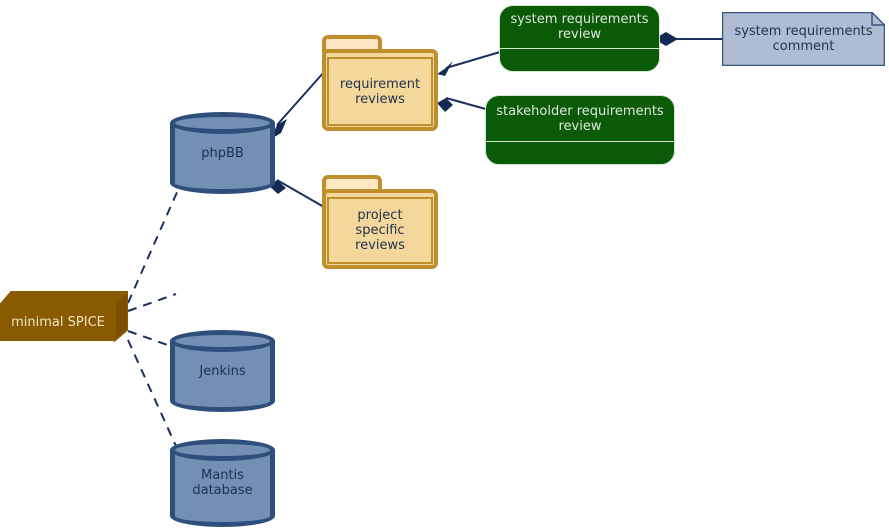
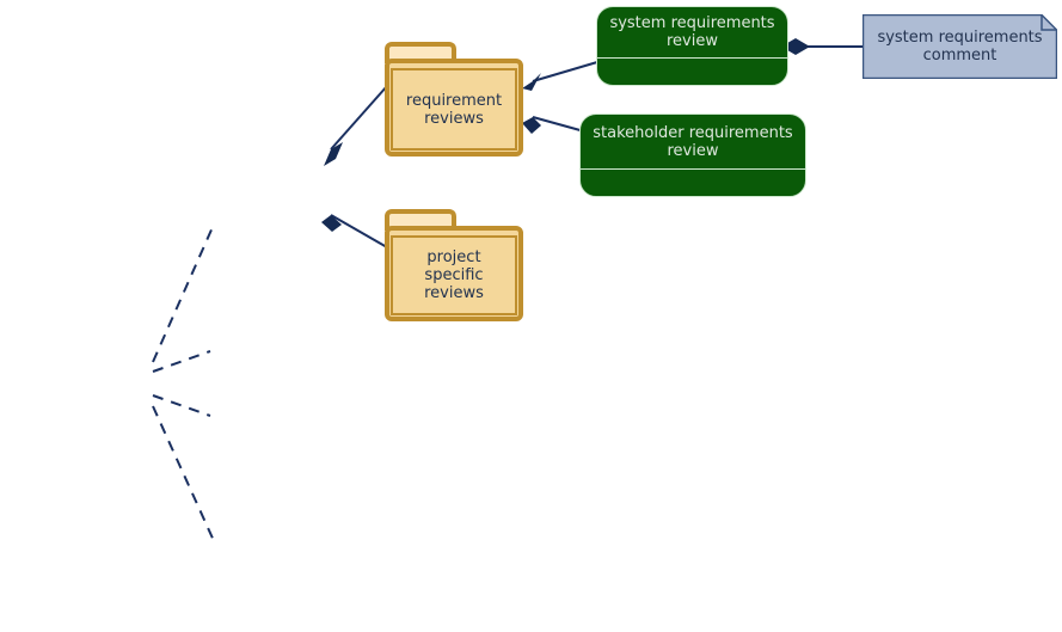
- minimal SPICE
- phpBB
- Jenkins
- Mantis
- database
  requirement
  reviews
  project
  specific
  reviews
  system requirements
  review
  stakeholder requirements
  review
  system requirements
  comment
